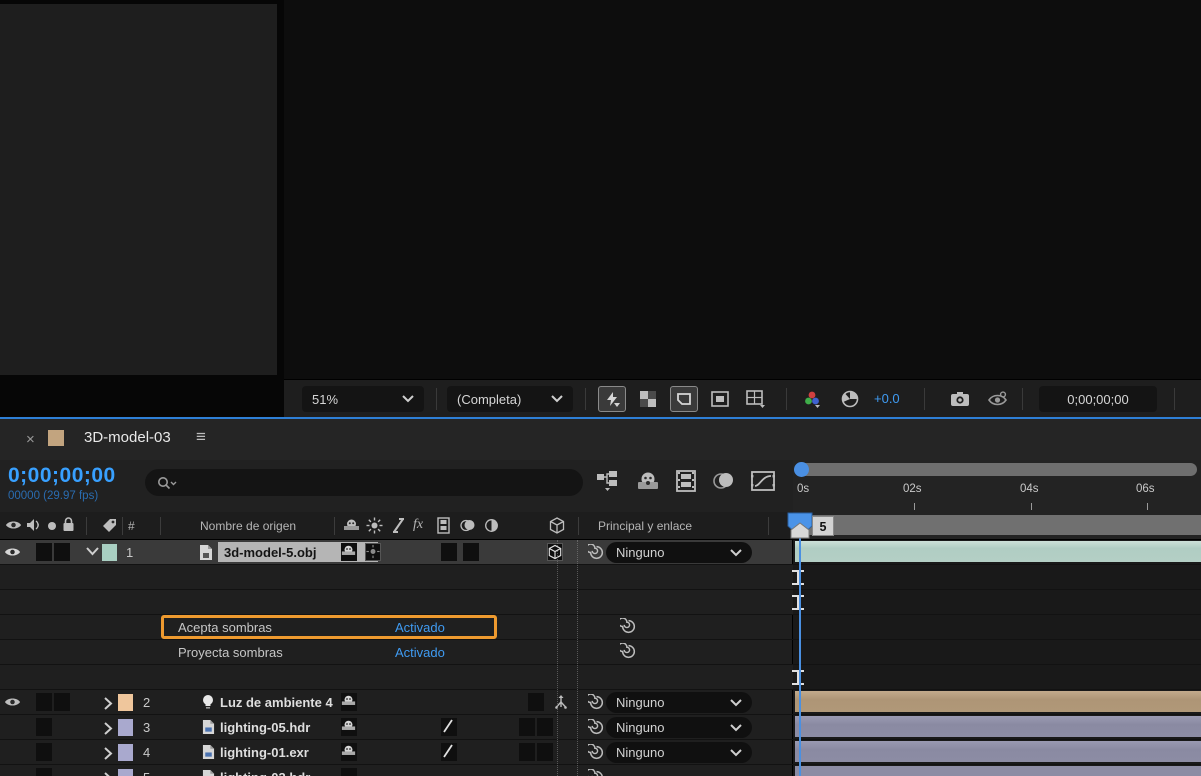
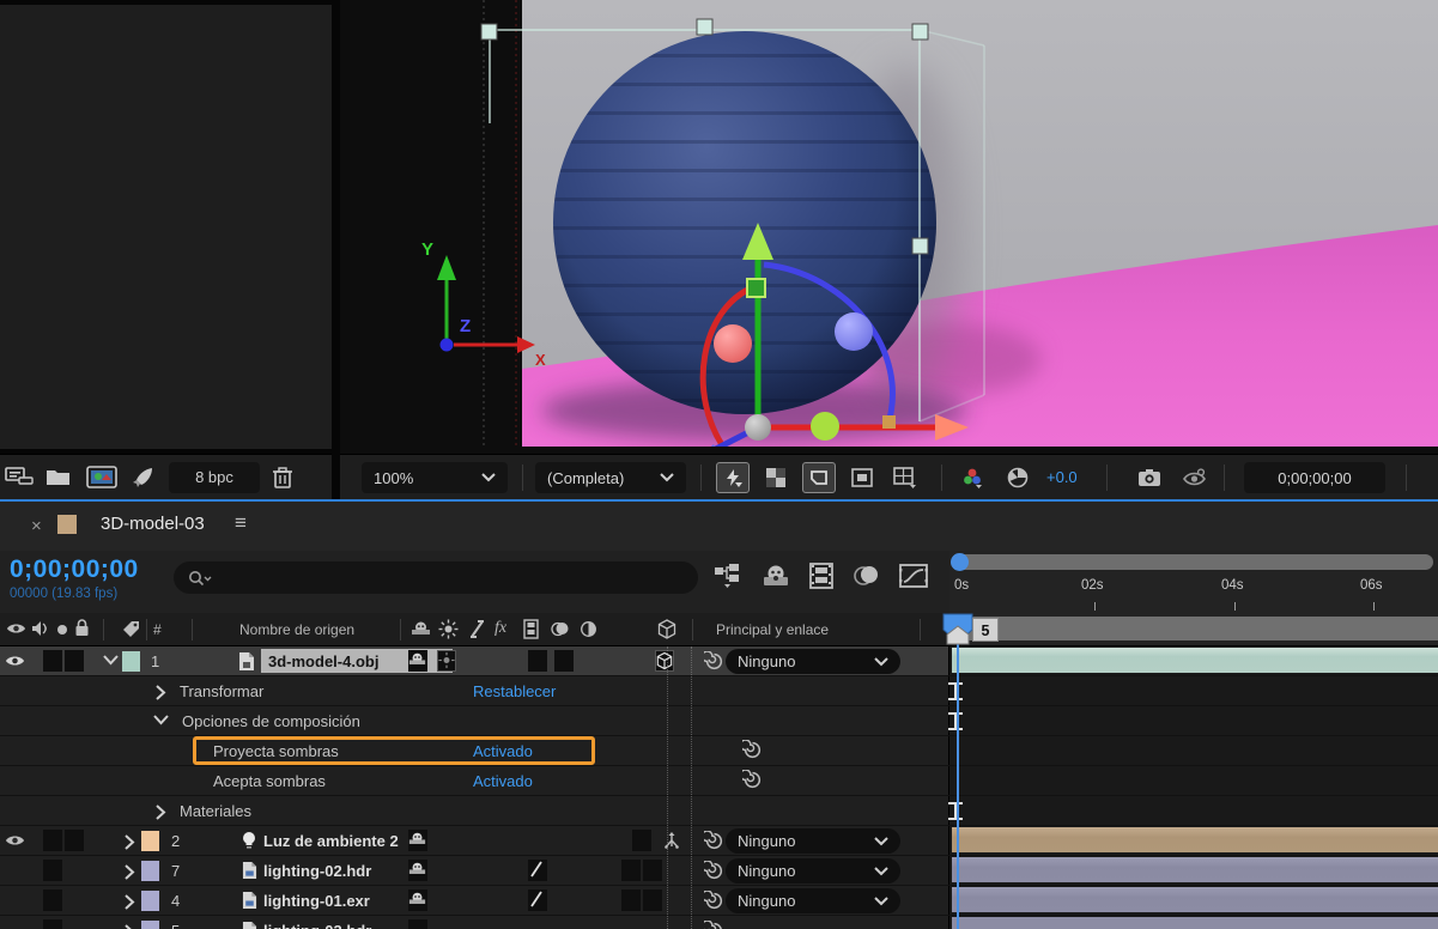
+ 8 bpc
+ Y
+ Z
+ X
- 51%
+ 100%
  (Completa)
  +0.0
  0;00;00;00
  ×
  3D-model-03
  ≡
  0;00;00;00
- 00000 (29.97 fps)
+ 00000 (19.83 fps)
  0s
  02s
  04s
  06s
  #
  Nombre de origen
  fx
  Principal y enlace
  1
- 3d-model-5.obj
+ 3d-model-4.obj
  Ninguno
+ Transformar
+ Restablecer
+ Opciones de composición
- Acepta sombras
+ Proyecta sombras
  Activado
- Proyecta sombras
+ Acepta sombras
  Activado
+ Materiales
  2
- Luz de ambiente 4
+ Luz de ambiente 2
  Ninguno
- 3
+ 7
- lighting-05.hdr
+ lighting-02.hdr
  Ninguno
  4
  lighting-01.exr
  Ninguno
  5
